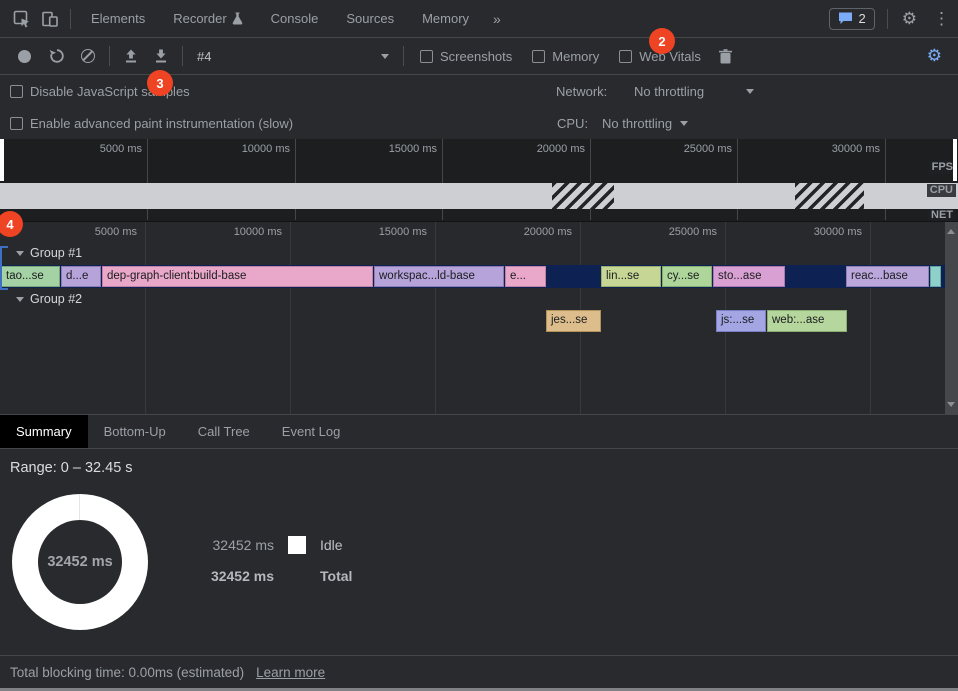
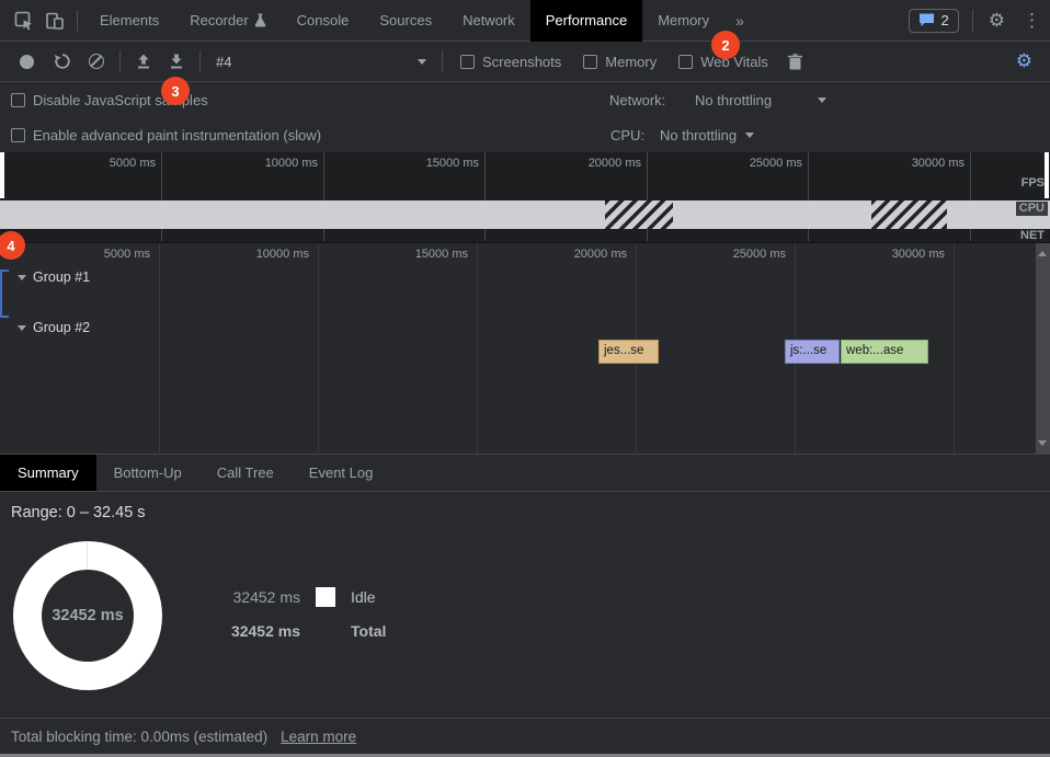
  Elements
  Recorder
  Console
  Sources
+ Network
+ Performance
  Memory
  »
  2
  ⚙
  ⋮
  #4
  Screenshots
  Memory
  Web Vitals
  ⚙
  Disable JavaScript sles
  Network:
  No throttling
  Enable advanced paint instrumentation (slow)
  CPU:
  No throttling
  FPS
  CPU
  NET
  5000 ms
  10000 ms
  15000 ms
  20000 ms
  25000 ms
  30000 ms
  Group #1
- tao...se
- d...e
- dep-graph-client:build-base
- workspac...ld-base
- e...
- lin...se
- cy...se
- sto...ase
- reac...base
  Group #2
  jes...se
  js:...se
  web:...ase
  5000 ms
  10000 ms
  15000 ms
  20000 ms
  25000 ms
  30000 ms
  Summary
  Bottom-Up
  Call Tree
  Event Log
  Range: 0 – 32.45 s
  32452 ms
  32452 ms
  Idle
  32452 ms
  Total
  Total blocking time: 0.00ms (estimated)
  Learn more
  2
  3
  4
